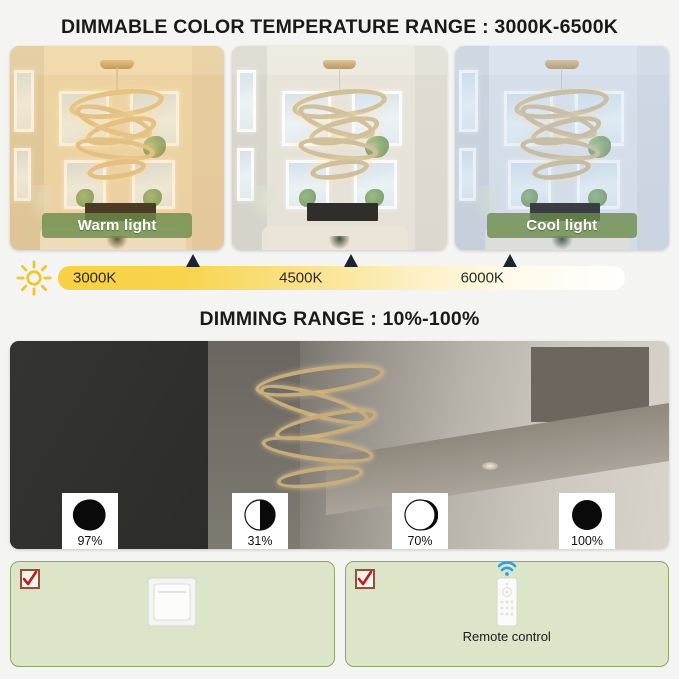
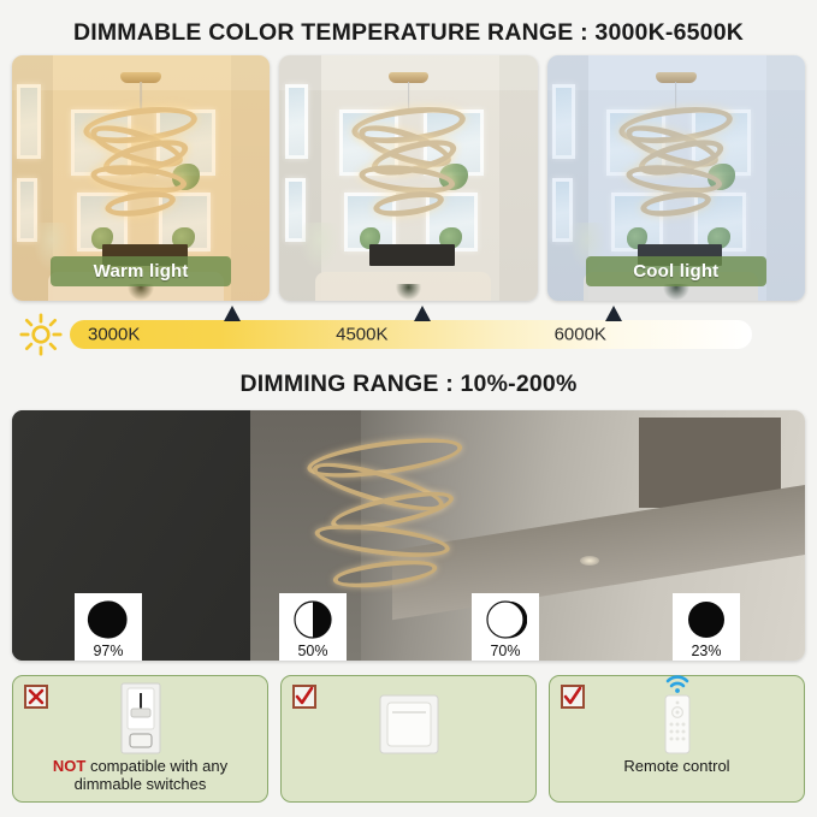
  DIMMABLE COLOR TEMPERATURE RANGE : 3000K-6500K
  Warm light
  Cool light
  3000K
  4500K
  6000K
- DIMMING RANGE : 10%-100%
+ DIMMING RANGE : 10%-200%
  97%
- 31%
+ 50%
  70%
- 100%
+ 23%
+ NOT compatible with any
+ dimmable switches
  Remote control
